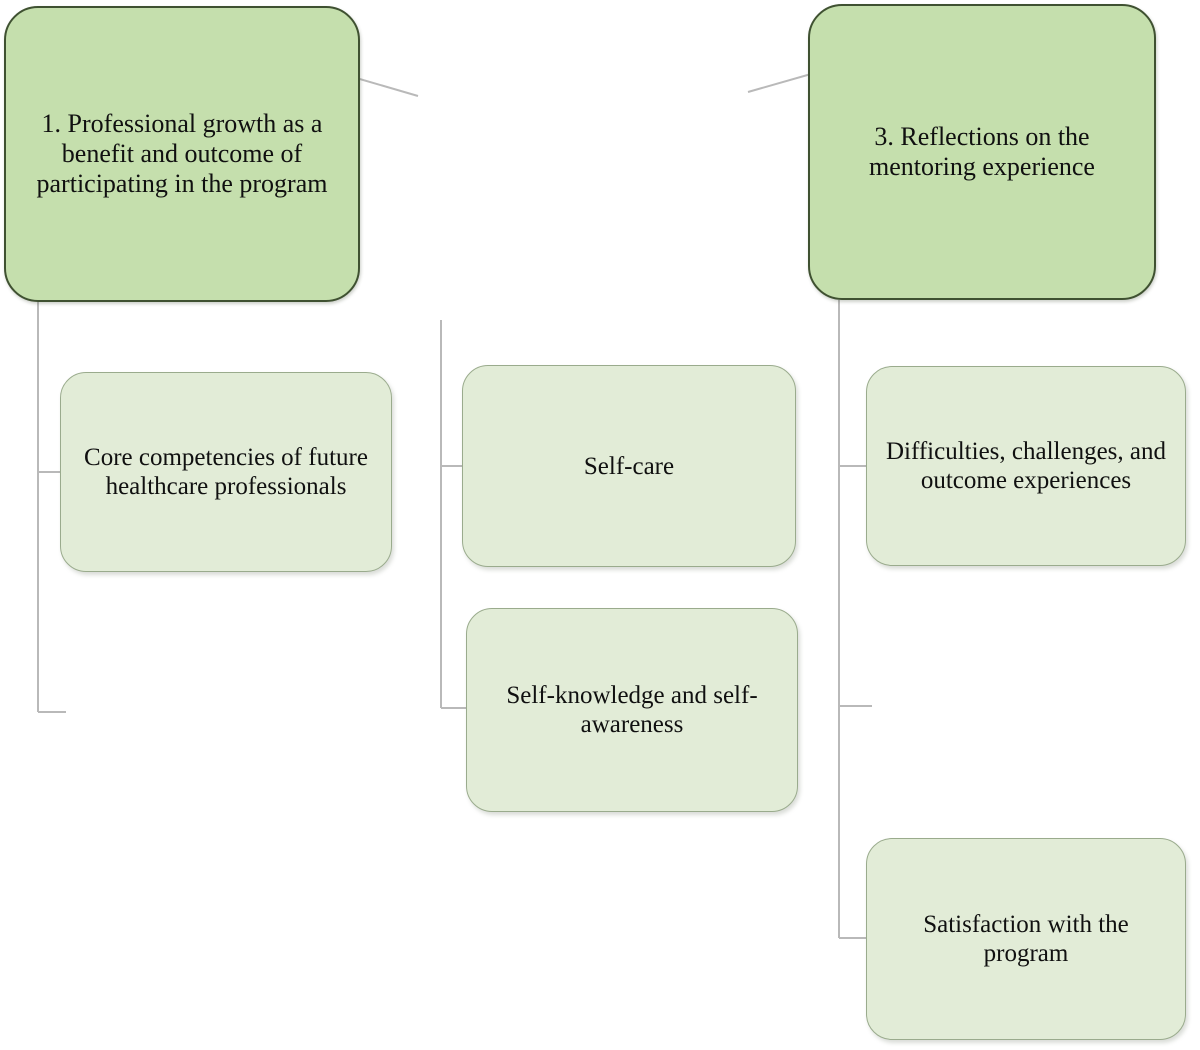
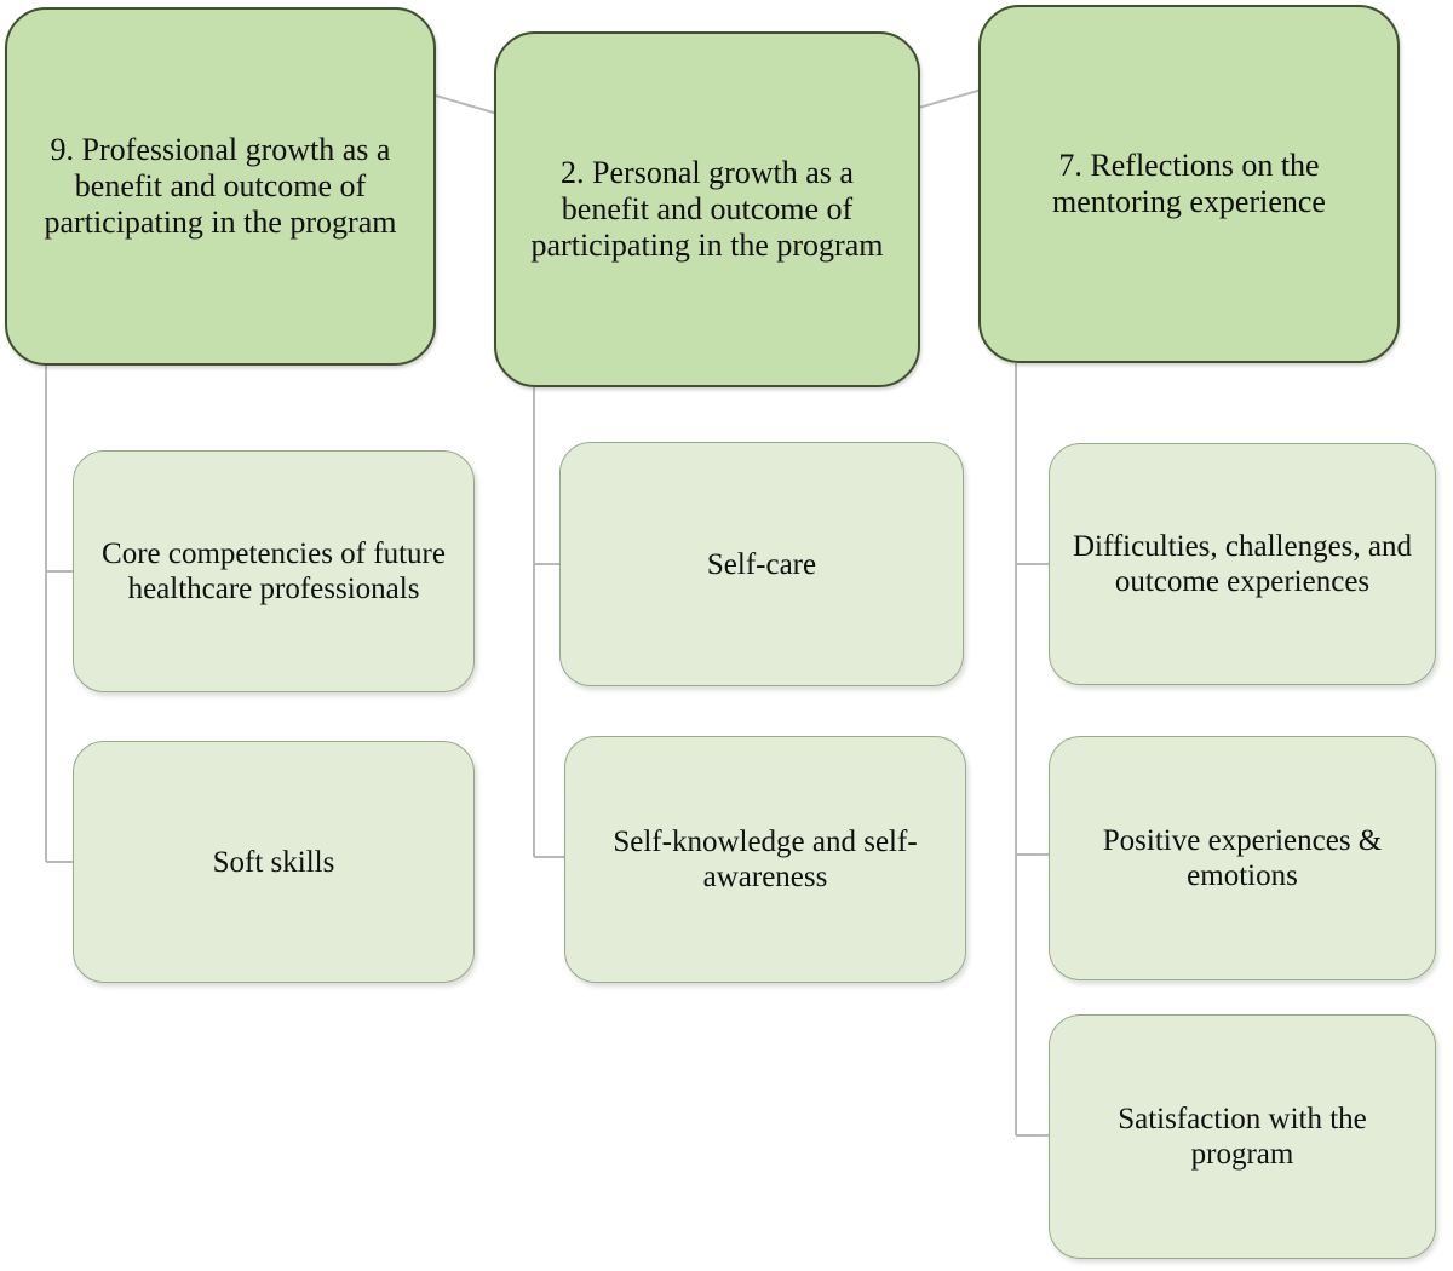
- 1. Professional growth as a benefit and outcome of participating in the program
+ 9. Professional growth as a benefit and outcome of participating in the program
  Core competencies of future healthcare professionals
+ Soft skills
+ 2. Personal growth as a benefit and outcome of participating in the program
  Self-care
  Self-knowledge and self-awareness
- 3. Reflections on the mentoring experience
+ 7. Reflections on the mentoring experience
  Difficulties, challenges, and outcome experiences
+ Positive experiences & emotions
  Satisfaction with the program
